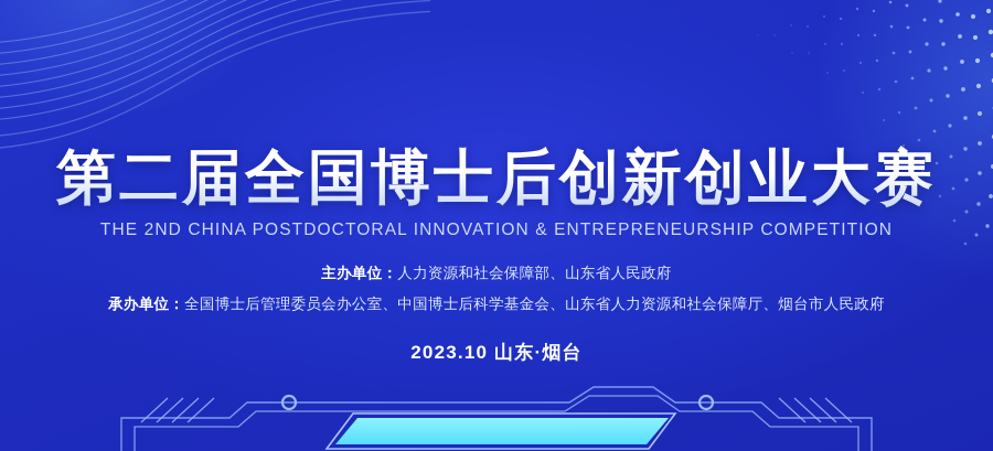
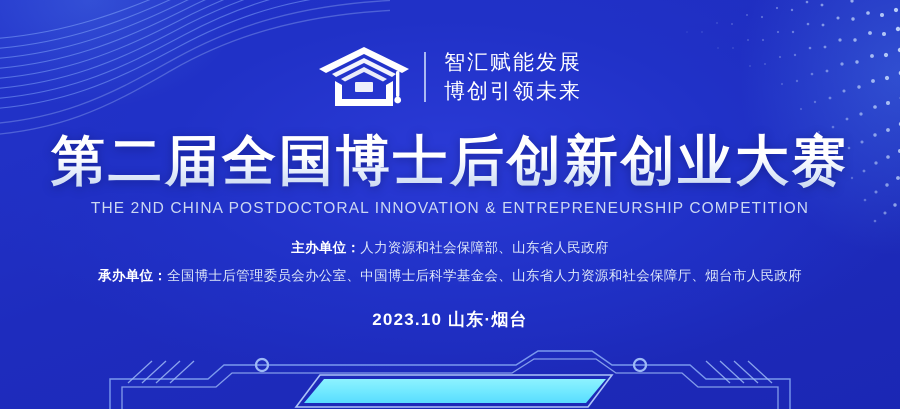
+ 智汇赋能发展
+ 博创引领未来
  第二届全国博士后创新创业大赛
  THE 2ND CHINA POSTDOCTORAL INNOVATION & ENTREPRENEURSHIP COMPETITION
  主办单位：人力资源和社会保障部、山东省人民政府
  承办单位：全国博士后管理委员会办公室、中国博士后科学基金会、山东省人力资源和社会保障厅、烟台市人民政府
  2023.10 山东·烟台
